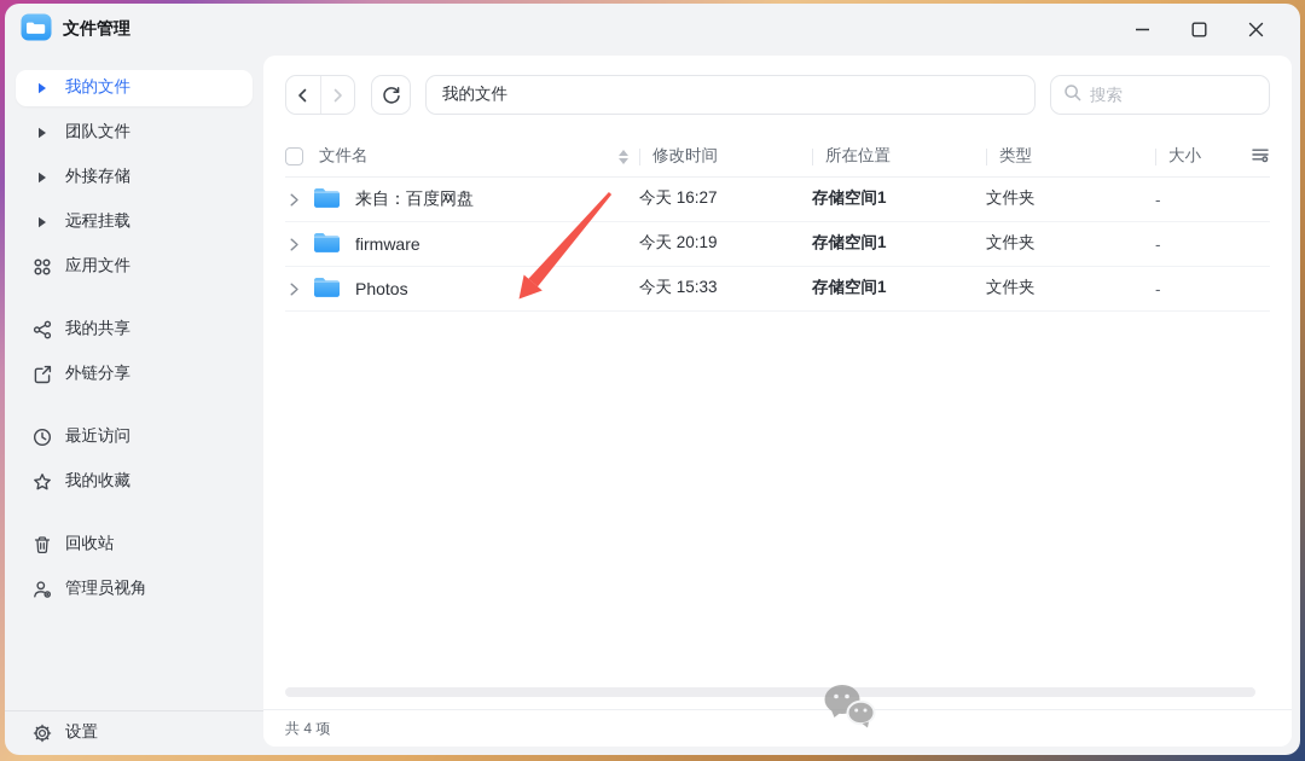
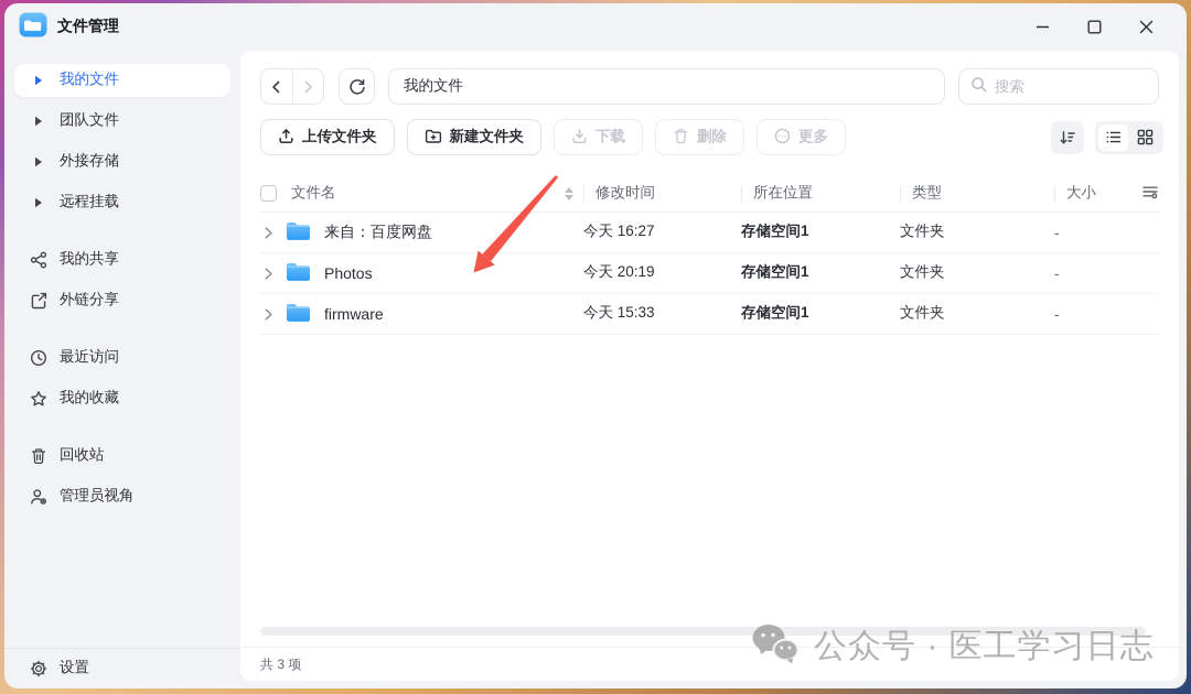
  文件管理
  我的文件
  团队文件
  外接存储
  远程挂载
- 应用文件
  我的共享
  外链分享
  最近访问
  我的收藏
  回收站
  管理员视角
  设置
  我的文件
  搜索
+ 上传文件夹
+ 新建文件夹
+ 下载
+ 删除
+ 更多
  文件名
  修改时间
  所在位置
  类型
  大小
  来自：百度网盘
  今天 16:27
  存储空间1
  文件夹
  -
- firmware
+ Photos
  今天 20:19
  存储空间1
  文件夹
  -
- Photos
+ firmware
  今天 15:33
  存储空间1
  文件夹
  -
- 共 4 项
+ 共 3 项
+ 公众号 · 医工学习日志
